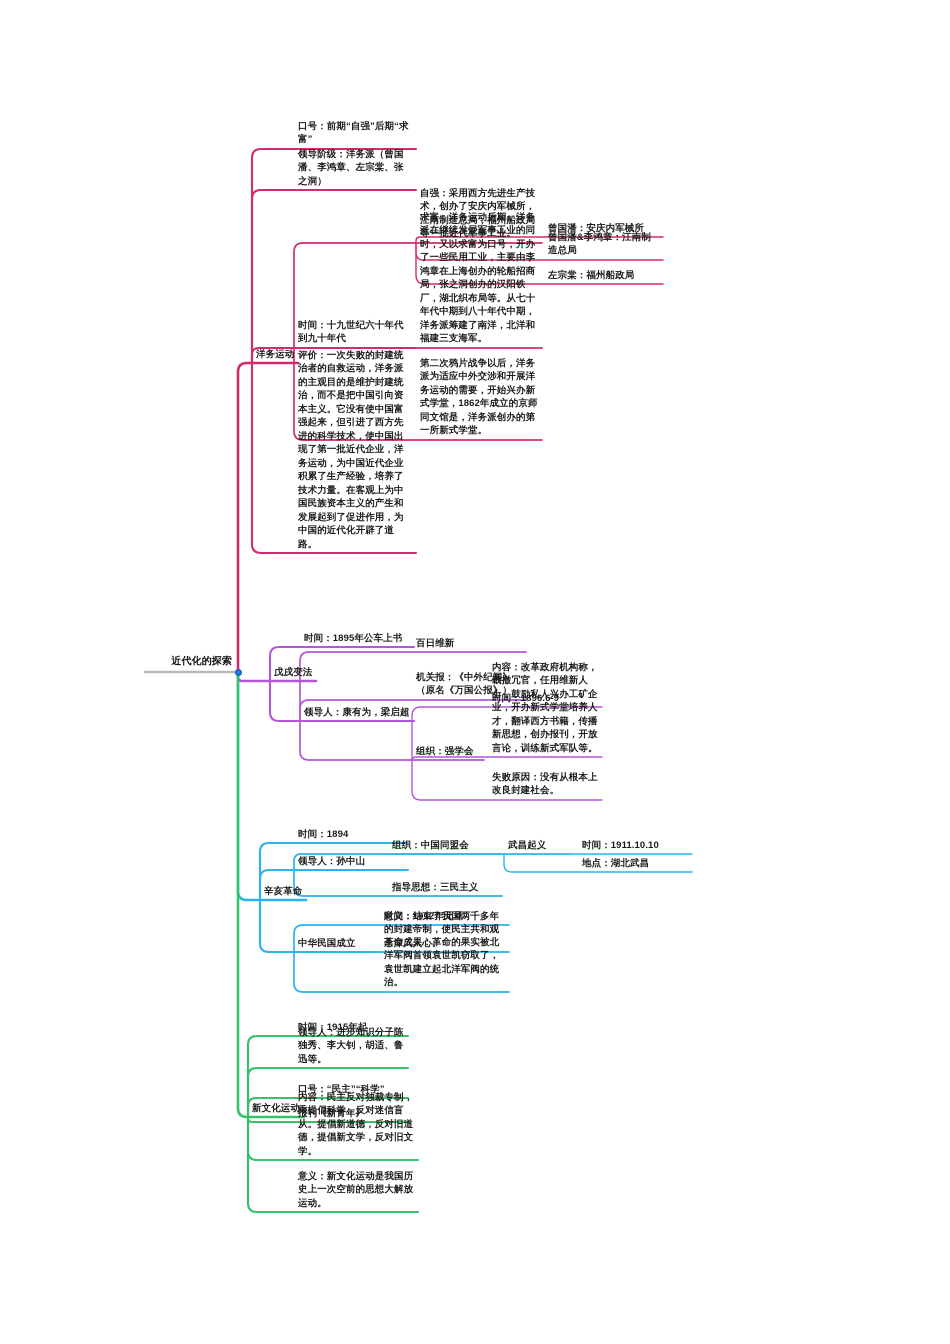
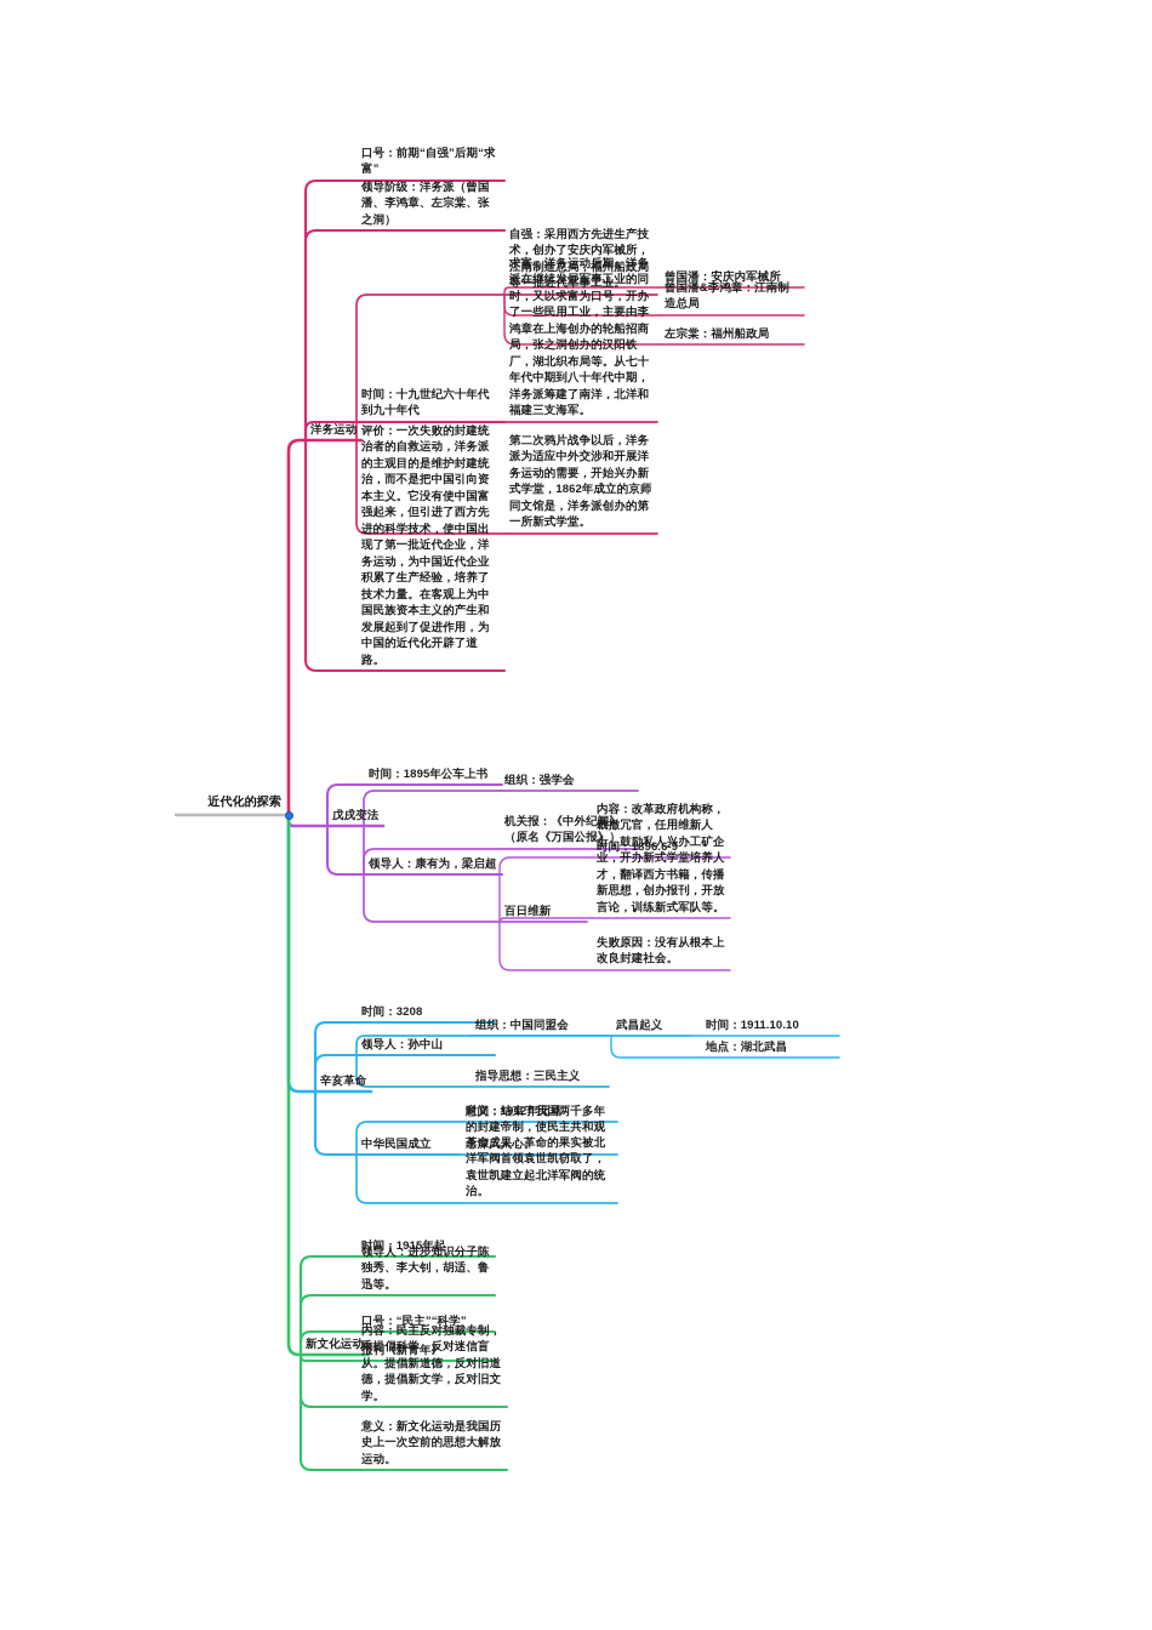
  洋务运动
  口号：前期“自强”后期“求富”
  领导阶级：洋务派（曾国潘、李鸿章、左宗棠、张之洞）
  时间：十九世纪六十年代到九十年代
  评价：一次失败的封建统治者的自救运动，洋务派的主观目的是维护封建统治，而不是把中国引向资本主义。它没有使中国富强起来，但引进了西方先进的科学技术，使中国出现了第一批近代企业，洋务运动，为中国近代企业积累了生产经验，培养了技术力量。在客观上为中国民族资本主义的产生和发展起到了促进作用，为中国的近代化开辟了道路。
  自强：采用西方先进生产技术，创办了安庆内军械所，江南制造总局，福州船政局等一批近代军事工业。
  求富：洋务运动后期，洋务派在继续发展军事工业的同时，又以求富为口号，开办了一些民用工业，主要由李鸿章在上海创办的轮船招商局，张之洞创办的汉阳铁厂，湖北织布局等。从七十年代中期到八十年代中期，洋务派筹建了南洋，北洋和福建三支海军。
  第二次鸦片战争以后，洋务派为适应中外交涉和开展洋务运动的需要，开始兴办新式学堂，1862年成立的京师同文馆是，洋务派创办的第一所新式学堂。
  曾国潘：安庆内军械所
  曾国潘&李鸿章：江南制造总局
  左宗棠：福州船政局
  戊戌变法
  时间：1895年公车上书
  领导人：康有为，梁启超
- 百日维新
+ 组织：强学会
  机关报：《中外纪闻》（原名《万国公报》）
- 组织：强学会
+ 百日维新
  时间：1896.6-9
  内容：改革政府机构称，裁撤冗官，任用维新人士，鼓励私人兴办工矿企业，开办新式学堂培养人才，翻译西方书籍，传播新思想，创办报刊，开放言论，训练新式军队等。
  失败原因：没有从根本上改良封建社会。
  辛亥革命
- 时间：1894
+ 时间：3208
  领导人：孙中山
  组织：中国同盟会
  指导思想：三民主义
  武昌起义
  时间：1911.10.10
  地点：湖北武昌
  中华民国成立
  时间：1912年元旦
  意义：结束了我国两千多年的封建帝制，使民主共和观念深入人心。
  革命成果：革命的果实被北洋军阀首领袁世凯窃取了，袁世凯建立起北洋军阀的统治。
  新文化运动
  时间：1915年起
  领导人：进步知识分子陈独秀、李大钊，胡适、鲁迅等。
  口号：“民主”“科学”
  报刊《新青年》
  内容：民主反对独裁专制，乘提倡科学，反对迷信盲从。提倡新道德，反对旧道德，提倡新文学，反对旧文学。
  意义：新文化运动是我国历史上一次空前的思想大解放运动。
  近代化的探索
